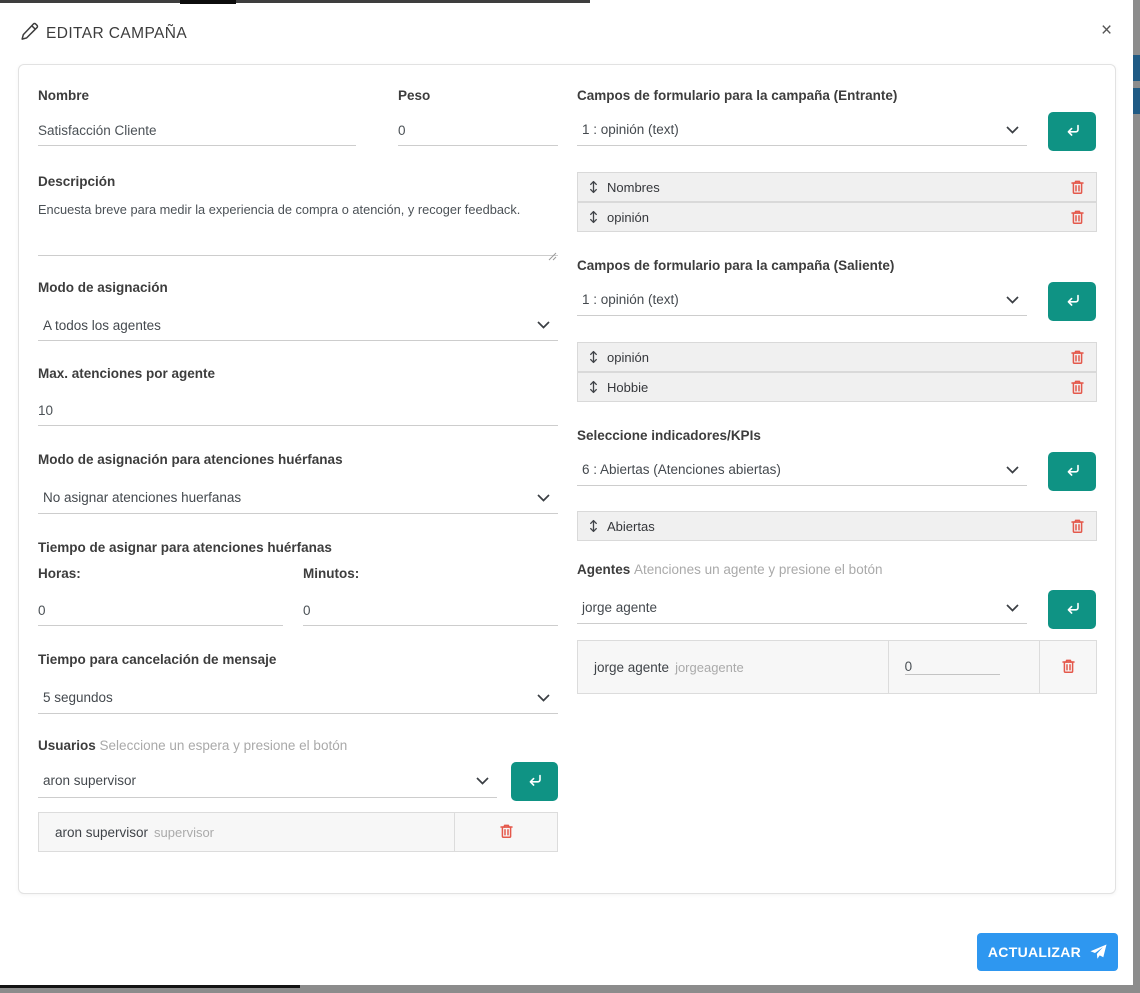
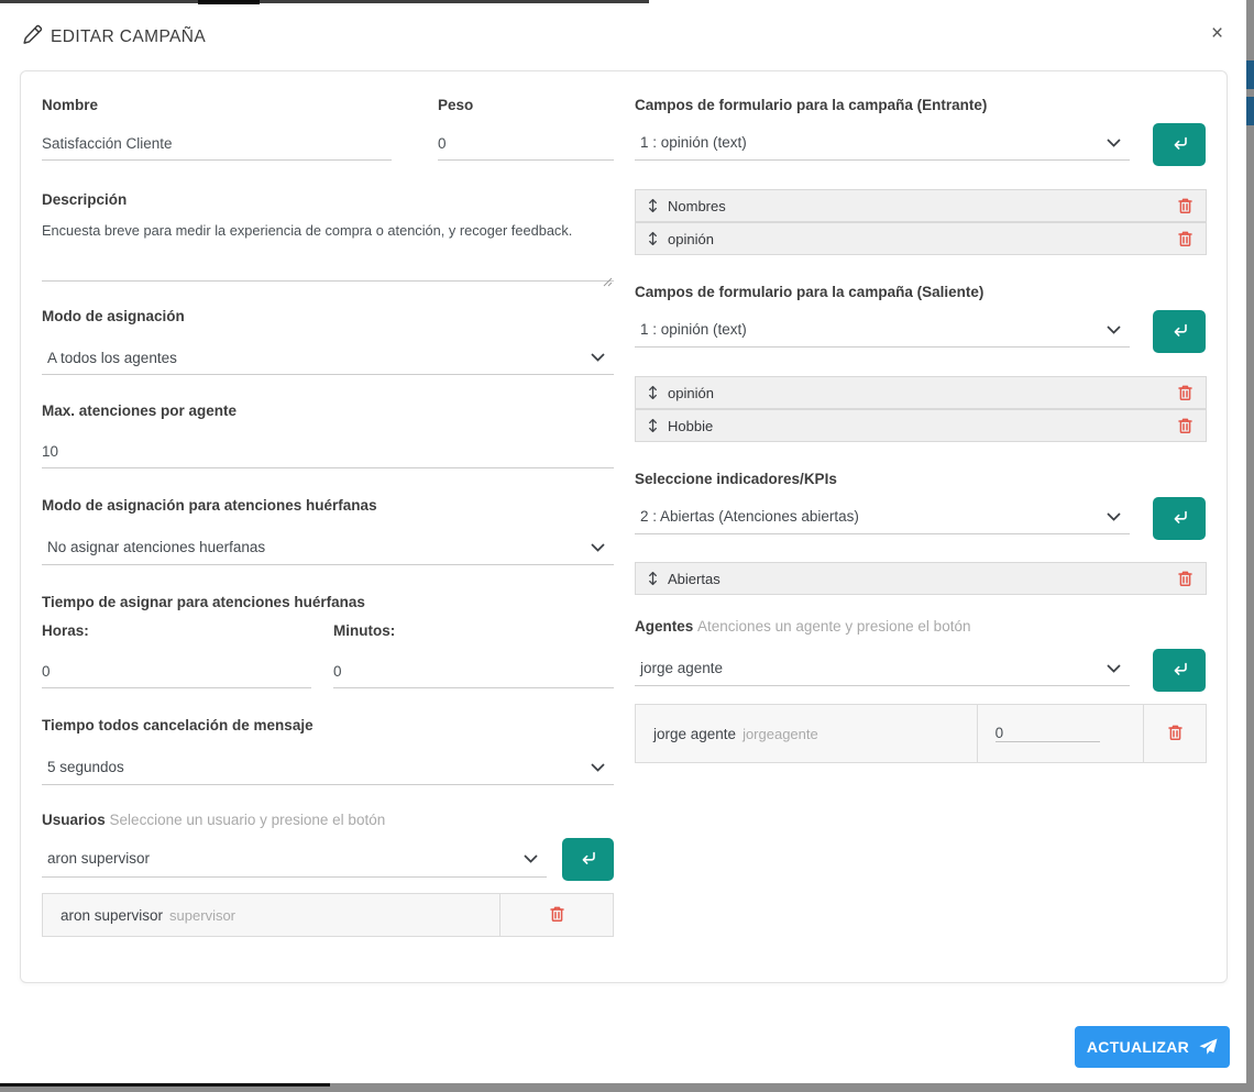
  EDITAR CAMPAÑA
  ×
  Nombre
  Satisfacción Cliente
  Peso
  0
  Descripción
  Encuesta breve para medir la experiencia de compra o atención, y recoger feedback.
  Modo de asignación
  A todos los agentes
  Max. atenciones por agente
  10
  Modo de asignación para atenciones huérfanas
  No asignar atenciones huerfanas
  Tiempo de asignar para atenciones huérfanas
  Horas:
  Minutos:
  0
  0
- Tiempo para cancelación de mensaje
+ Tiempo todos cancelación de mensaje
  5 segundos
- Usuarios Seleccione un espera y presione el botón
+ Usuarios Seleccione un usuario y presione el botón
  aron supervisor
  aron supervisor
  supervisor
  Campos de formulario para la campaña (Entrante)
  1 : opinión (text)
  Nombres
  opinión
  Campos de formulario para la campaña (Saliente)
  1 : opinión (text)
  opinión
  Hobbie
  Seleccione indicadores/KPIs
- 6 : Abiertas (Atenciones abiertas)
+ 2 : Abiertas (Atenciones abiertas)
  Abiertas
  Agentes Atenciones un agente y presione el botón
  jorge agente
  jorge agente
  jorgeagente
  0
  ACTUALIZAR
